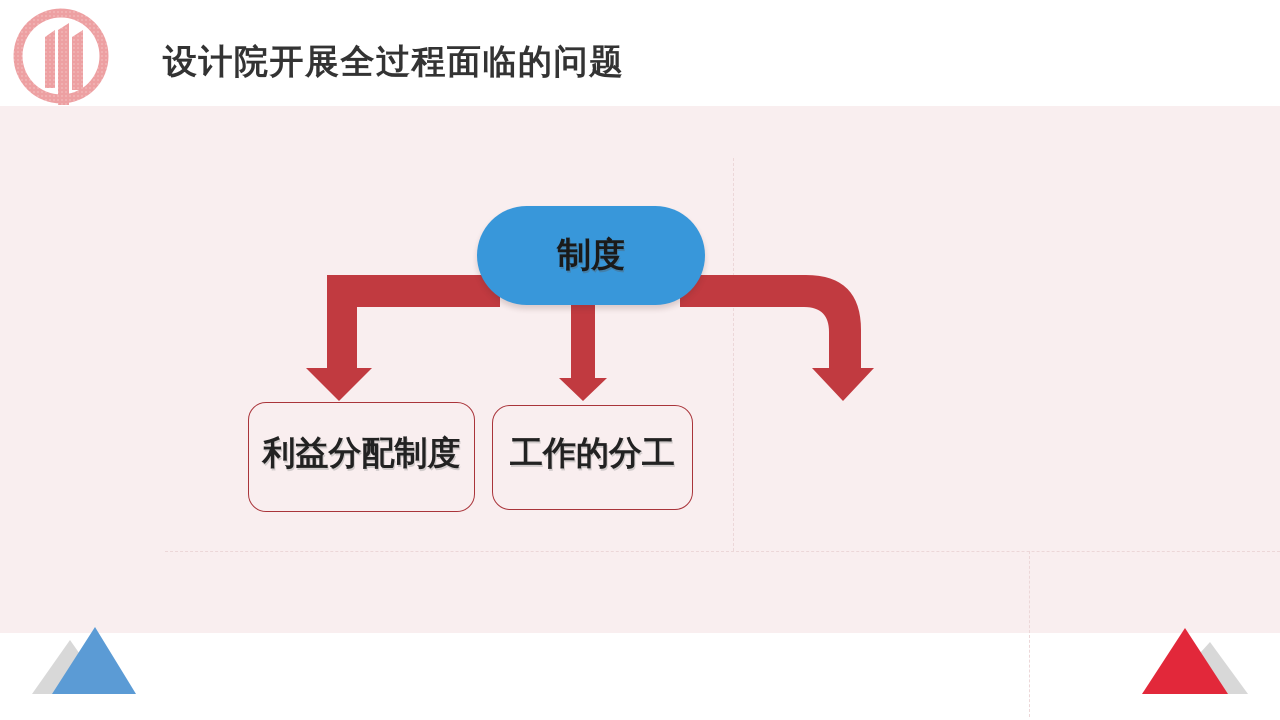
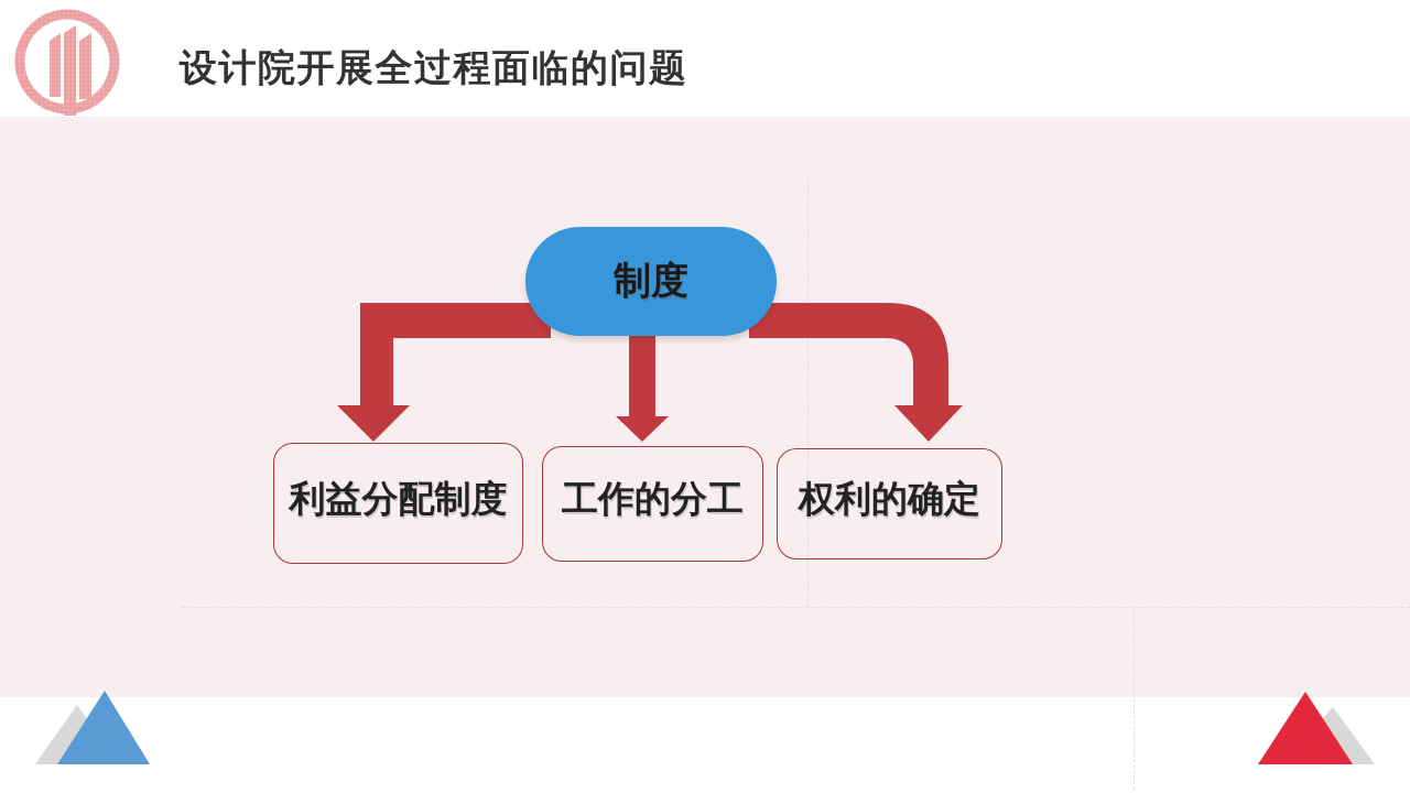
  设计院开展全过程面临的问题
  制度
  利益分配制度
  工作的分工
+ 权利的确定
